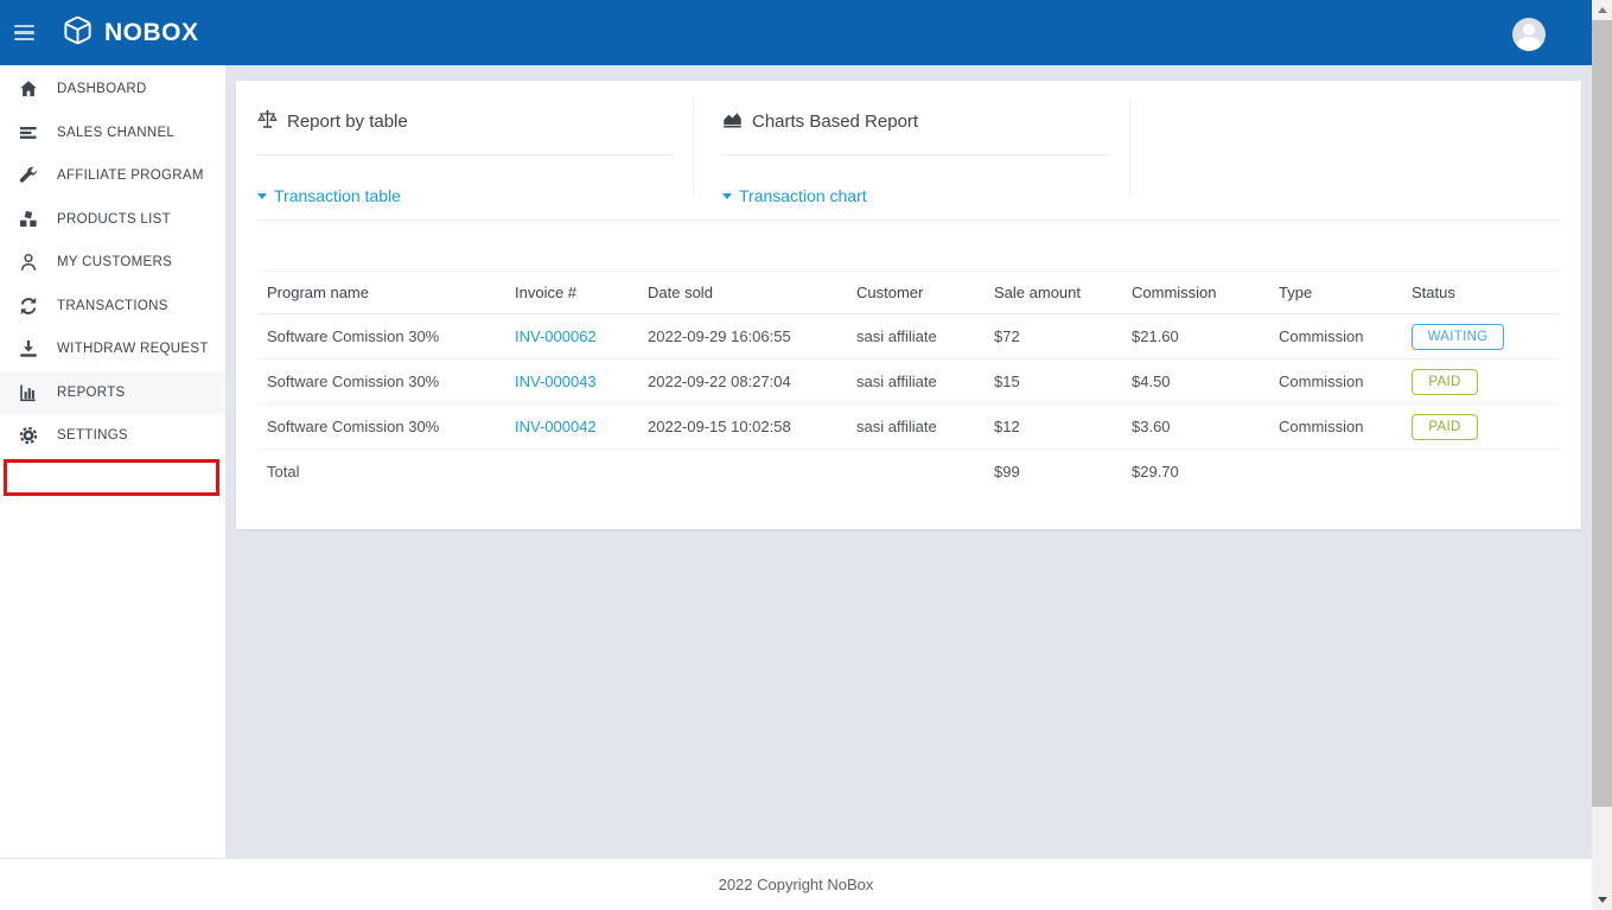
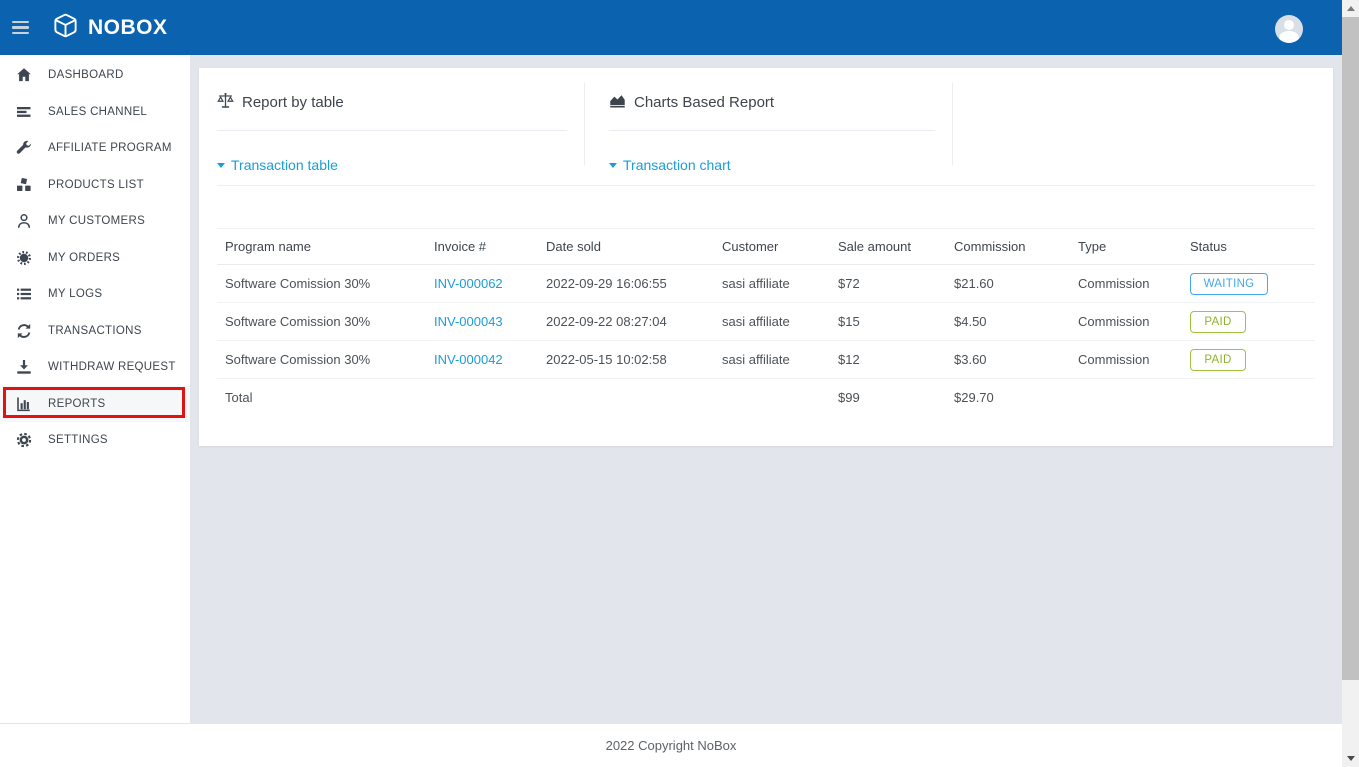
  NOBOX
  DASHBOARD
  SALES CHANNEL
  AFFILIATE PROGRAM
  PRODUCTS LIST
  MY CUSTOMERS
+ MY ORDERS
+ MY LOGS
  TRANSACTIONS
  WITHDRAW REQUEST
  REPORTS
  SETTINGS
  Report by table
  Transaction table
  Charts Based Report
  Transaction chart
  Program name	Invoice #	Date sold	Customer	Sale amount	Commission	Type	Status
  Software Comission 30%	INV-000062	2022-09-29 16:06:55	sasi affiliate	$72	$21.60	Commission	WAITING
  Software Comission 30%	INV-000043	2022-09-22 08:27:04	sasi affiliate	$15	$4.50	Commission	PAID
- Software Comission 30%	INV-000042	2022-09-15 10:02:58	sasi affiliate	$12	$3.60	Commission	PAID
+ Software Comission 30%	INV-000042	2022-05-15 10:02:58	sasi affiliate	$12	$3.60	Commission	PAID
  Total				$99	$29.70
  2022 Copyright NoBox
